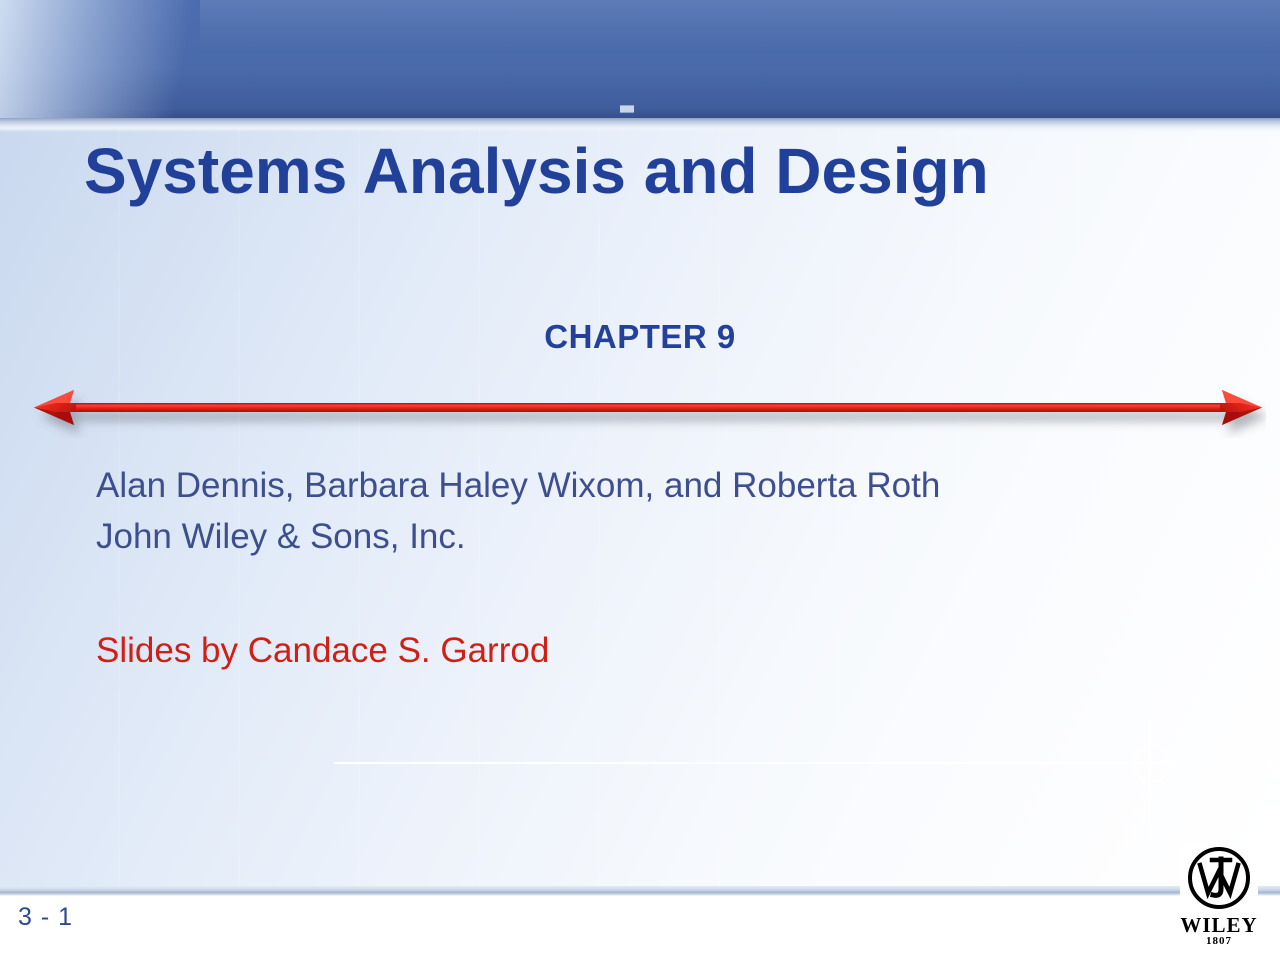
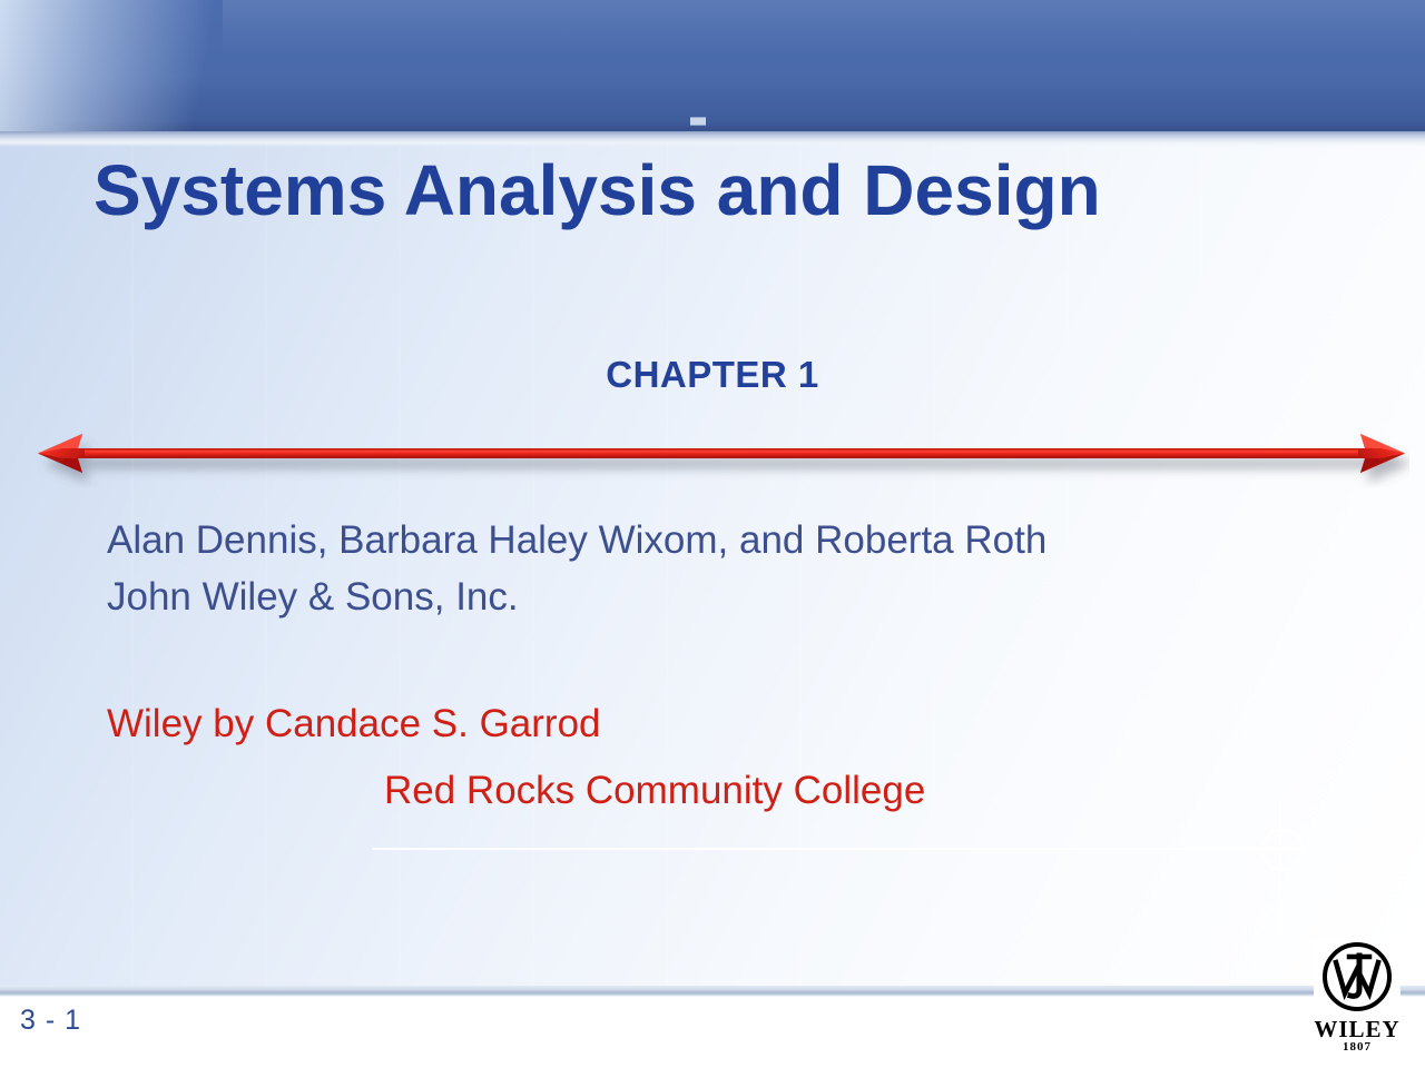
  Systems Analysis and Design
- CHAPTER 9
+ CHAPTER 1
  Alan Dennis, Barbara Haley Wixom, and Roberta Roth
  John Wiley & Sons, Inc.
- Slides by Candace S. Garrod
+ Wiley by Candace S. Garrod
+ Red Rocks Community College
  3 - 1
  WILEY
  1807
